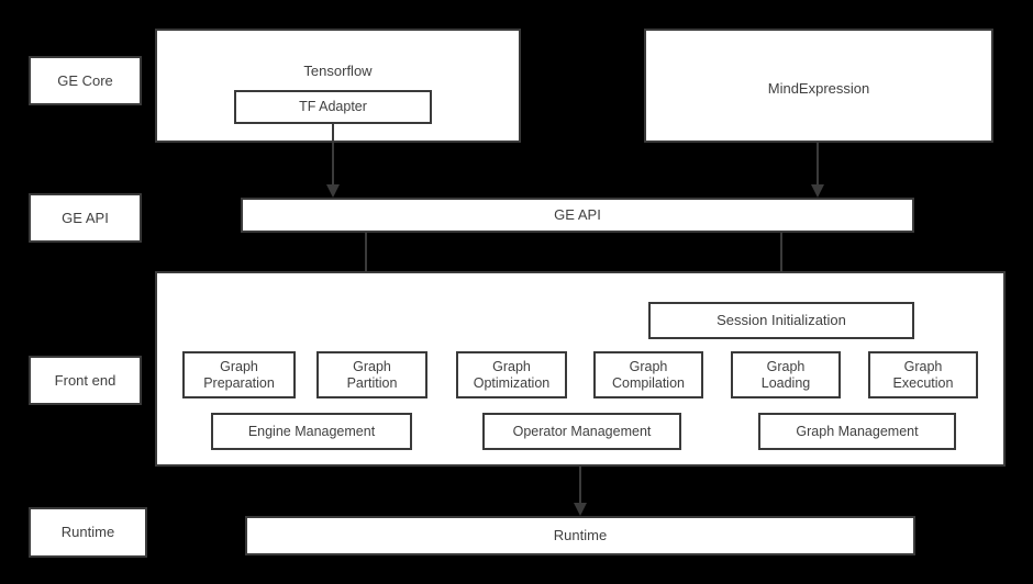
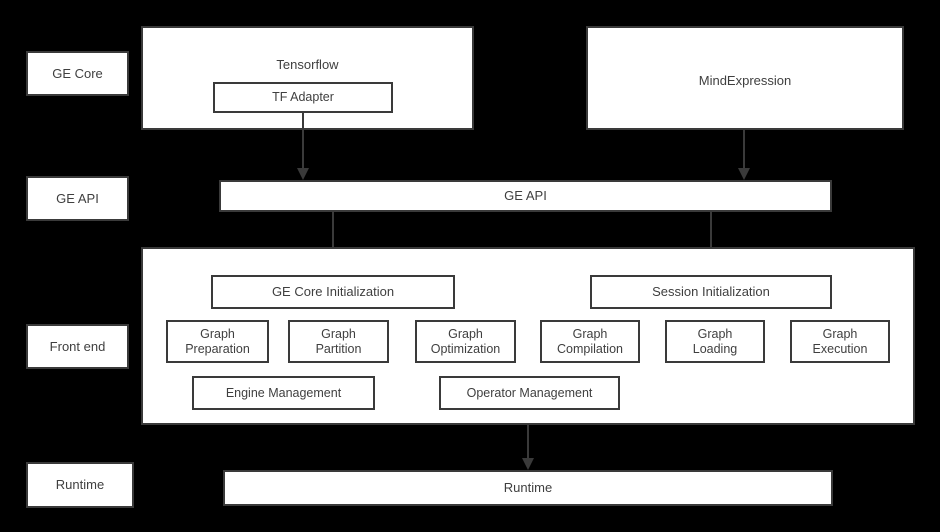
  GE Core
  GE API
  Front end
  Runtime
  Tensorflow
  TF Adapter
  MindExpression
  GE API
+ GE Core Initialization
  Session Initialization
  Graph
  Preparation
  Graph
  Partition
  Graph
  Optimization
  Graph
  Compilation
  Graph
  Loading
  Graph
  Execution
  Engine Management
  Operator Management
- Graph Management
  Runtime
